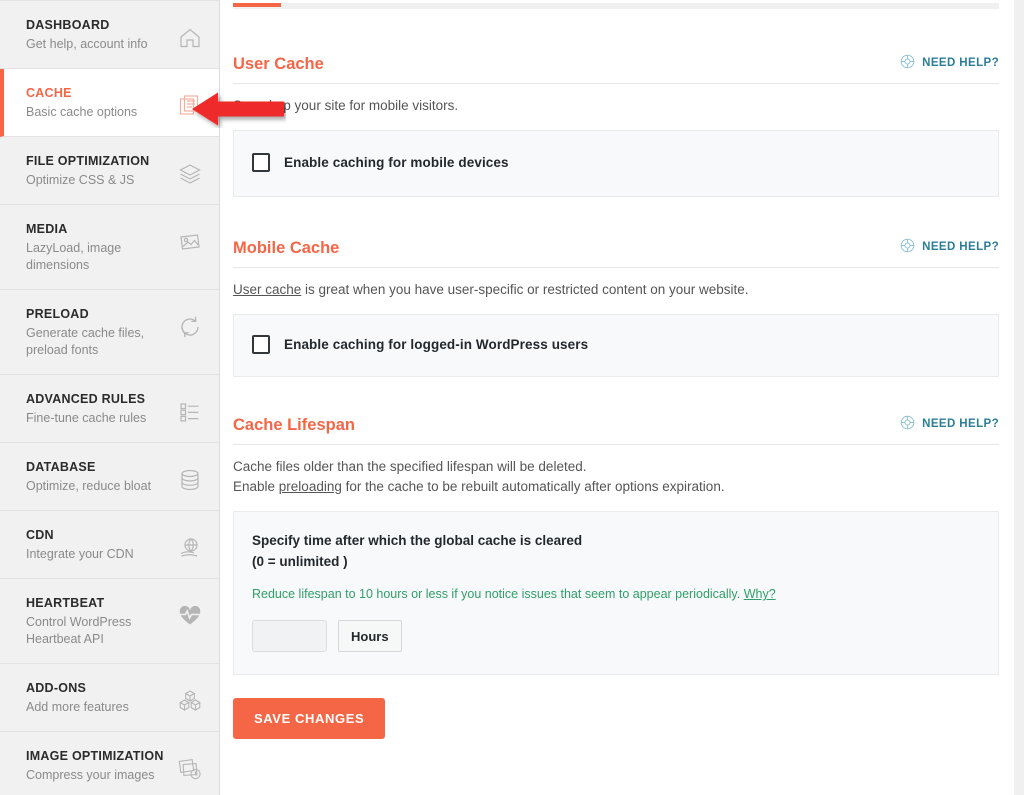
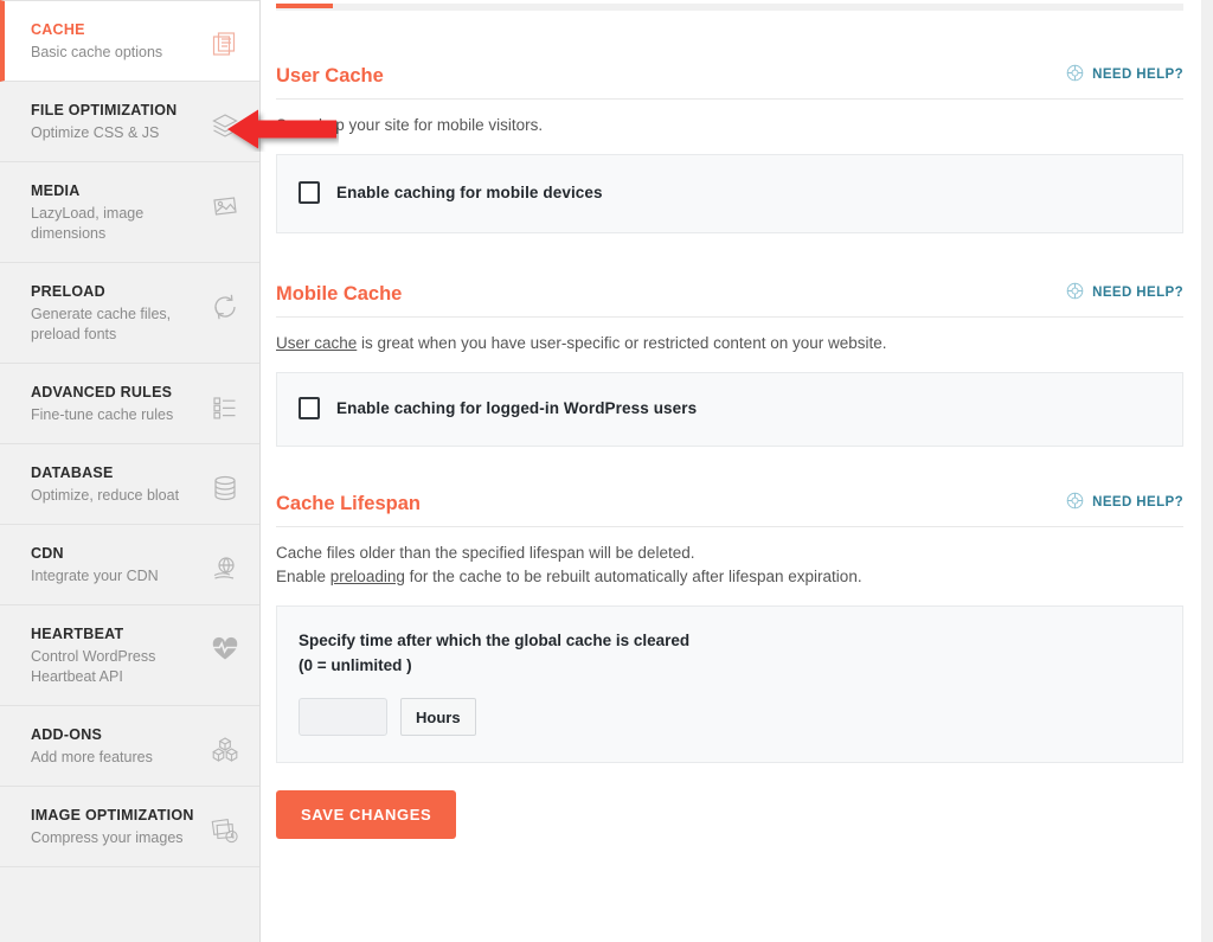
- DASHBOARD
- Get help, account info
  CACHE
  Basic cache options
  FILE OPTIMIZATION
  Optimize CSS & JS
  MEDIA
  LazyLoad, image dimensions
  PRELOAD
  Generate cache files, preload fonts
  ADVANCED RULES
  Fine-tune cache rules
  DATABASE
  Optimize, reduce bloat
  CDN
  Integrate your CDN
  HEARTBEAT
  Control WordPress Heartbeat API
  ADD-ONS
  Add more features
  IMAGE OPTIMIZATION
  Compress your images
  User Cache
  NEED HELP?
  p your site for mobile visitors.
  Enable caching for mobile devices
  Mobile Cache
  NEED HELP?
  User cache is great when you have user-specific or restricted content on your website.
  Enable caching for logged-in WordPress users
  Cache Lifespan
  NEED HELP?
  Cache files older than the specified lifespan will be deleted.
- Enable preloading for the cache to be rebuilt automatically after options expiration.
+ Enable preloading for the cache to be rebuilt automatically after lifespan expiration.
  Specify time after which the global cache is cleared
  (0 = unlimited )
- Reduce lifespan to 10 hours or less if you notice issues that seem to appear periodically. Why?
  Hours
  SAVE CHANGES
